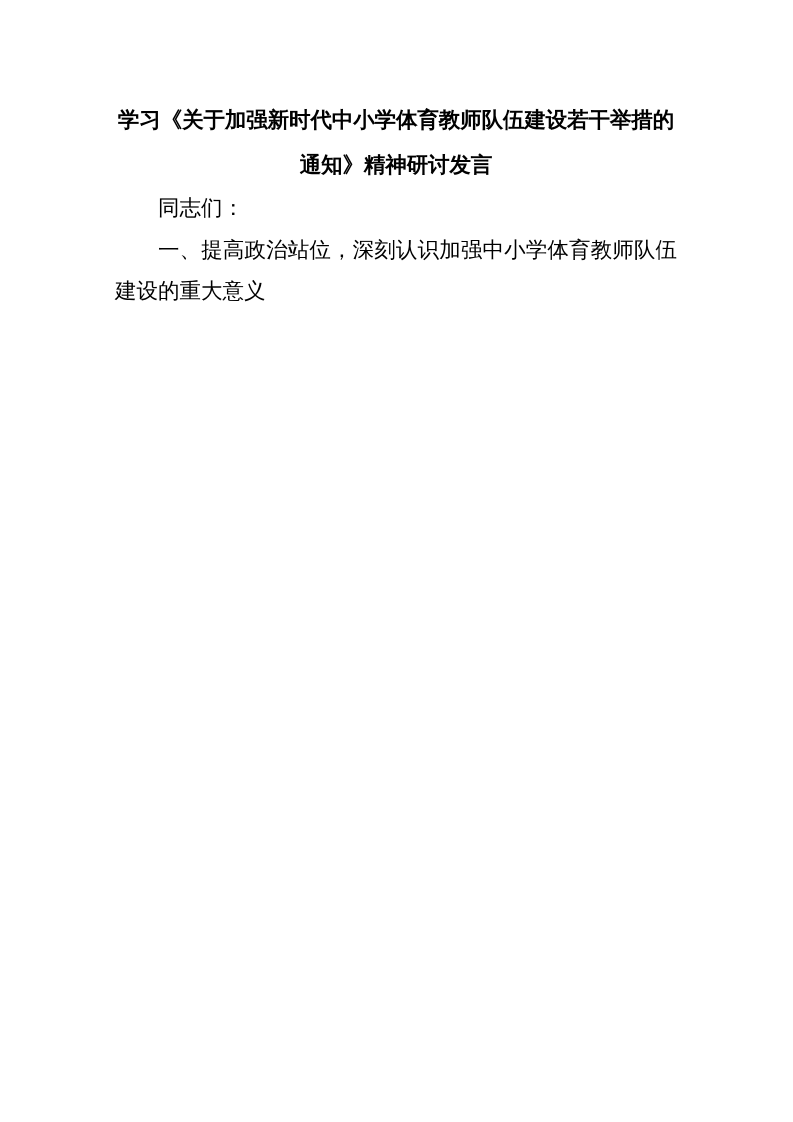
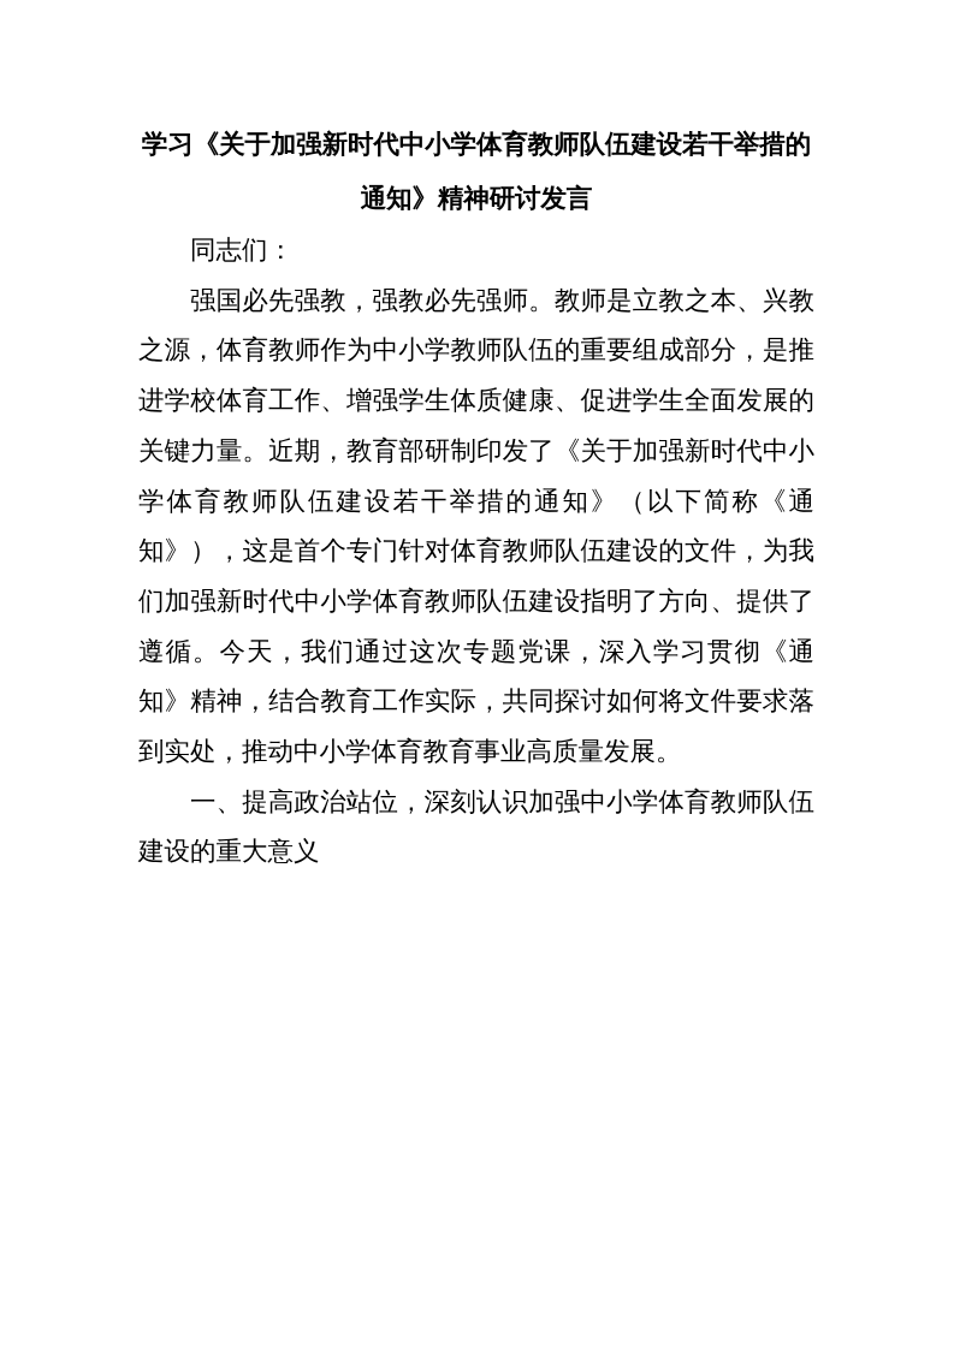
  学习《关于加强新时代中小学体育教师队伍建设若干举措的通知》精神研讨发言
  同志们：
+ 强国必先强教，强教必先强师。教师是立教之本、兴教之源，体育教师作为中小学教师队伍的重要组成部分，是推进学校体育工作、增强学生体质健康、促进学生全面发展的关键力量。近期，教育部研制印发了《关于加强新时代中小学体育教师队伍建设若干举措的通知》（以下简称《通知》），这是首个专门针对体育教师队伍建设的文件，为我们加强新时代中小学体育教师队伍建设指明了方向、提供了遵循。今天，我们通过这次专题党课，深入学习贯彻《通知》精神，结合教育工作实际，共同探讨如何将文件要求落到实处，推动中小学体育教育事业高质量发展。
  一、提高政治站位，深刻认识加强中小学体育教师队伍建设的重大意义
